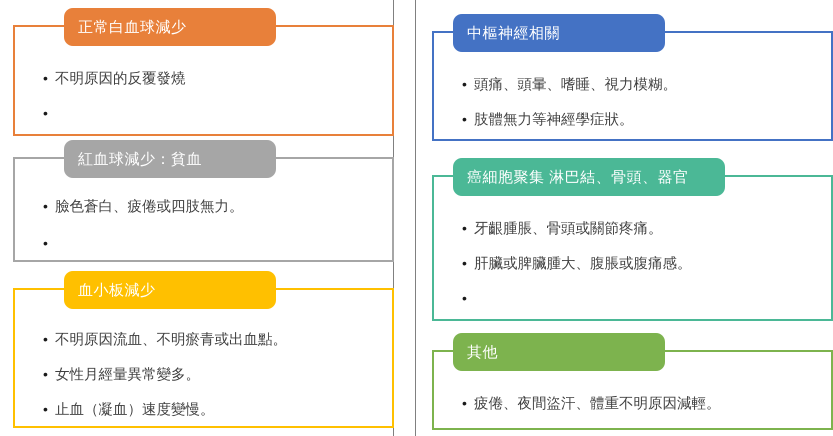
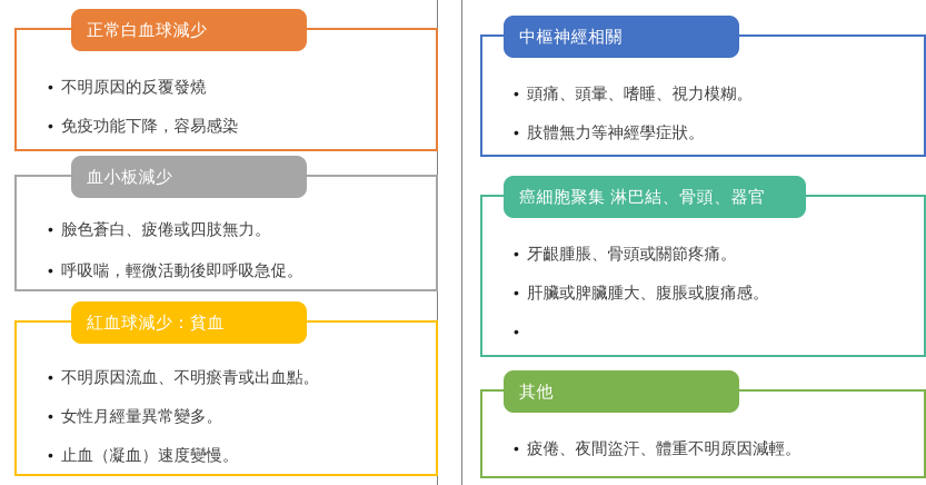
  正常白血球減少
  •
  不明原因的反覆發燒
  •
+ 免疫功能下降，容易感染
- 紅血球減少：貧血
+ 血小板減少
  •
  臉色蒼白、疲倦或四肢無力。
  •
+ 呼吸喘，輕微活動後即呼吸急促。
- 血小板減少
+ 紅血球減少：貧血
  •
  不明原因流血、不明瘀青或出血點。
  •
  女性月經量異常變多。
  •
  止血（凝血）速度變慢。
  中樞神經相關
  •
  頭痛、頭暈、嗜睡、視力模糊。
  •
  肢體無力等神經學症狀。
  癌細胞聚集 淋巴結、骨頭、器官
  •
  牙齦腫脹、骨頭或關節疼痛。
  •
  肝臟或脾臟腫大、腹脹或腹痛感。
  •
  其他
  •
  疲倦、夜間盜汗、體重不明原因減輕。
